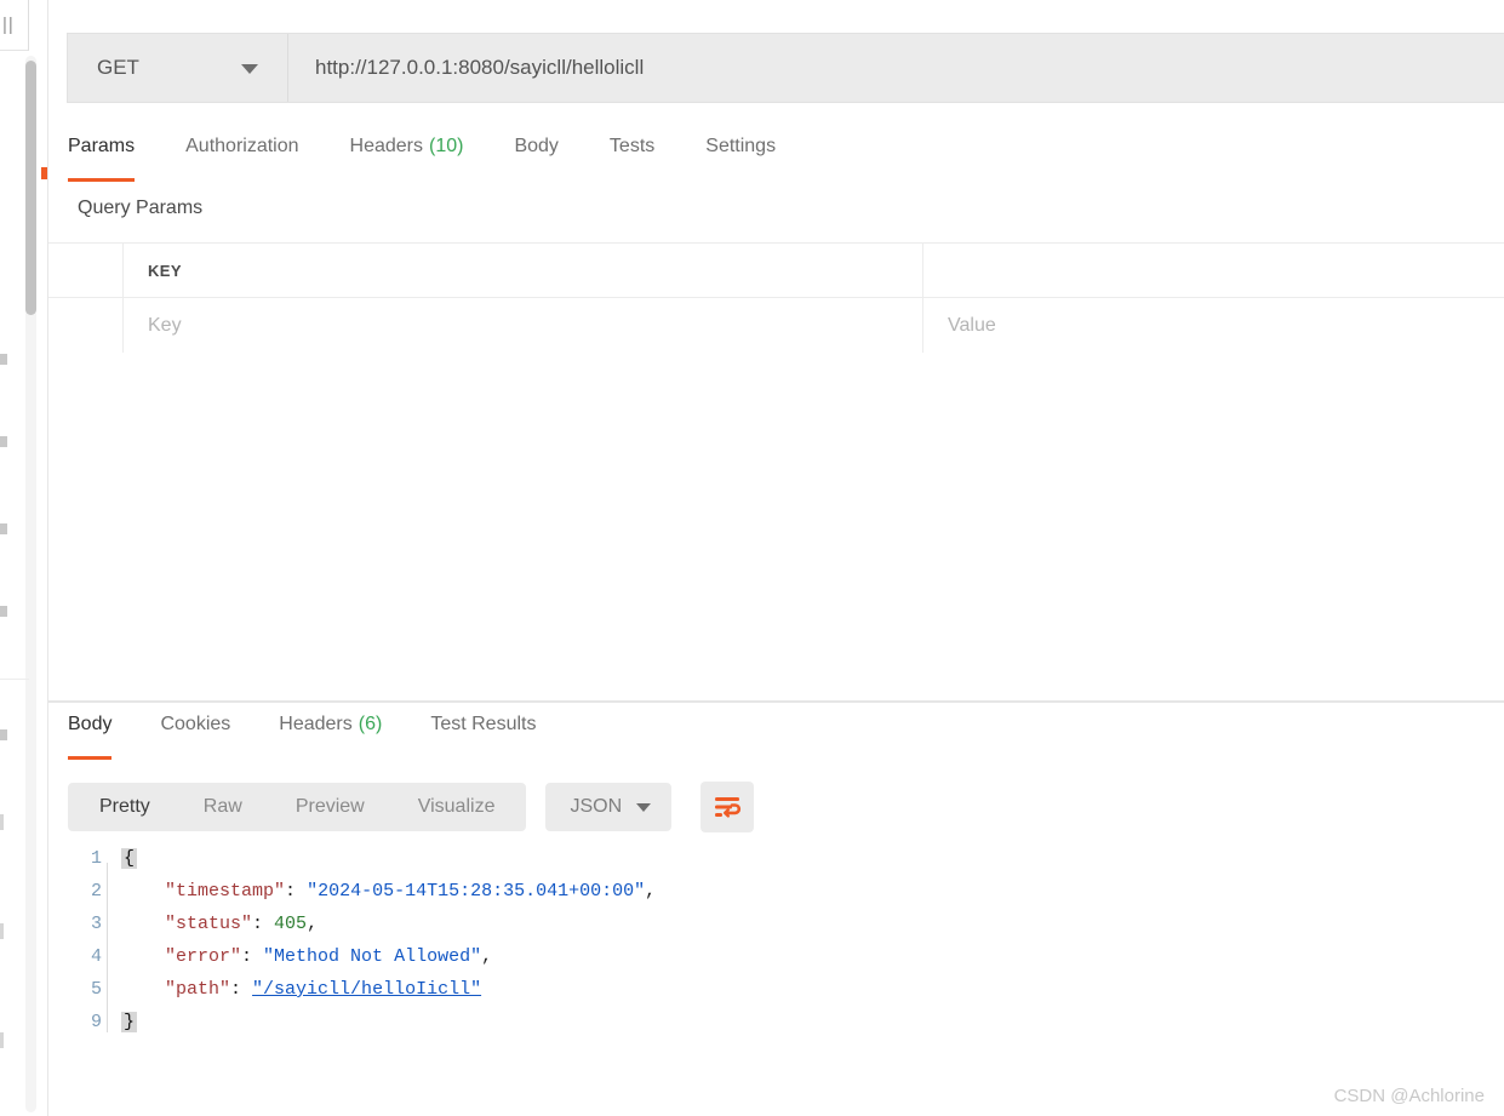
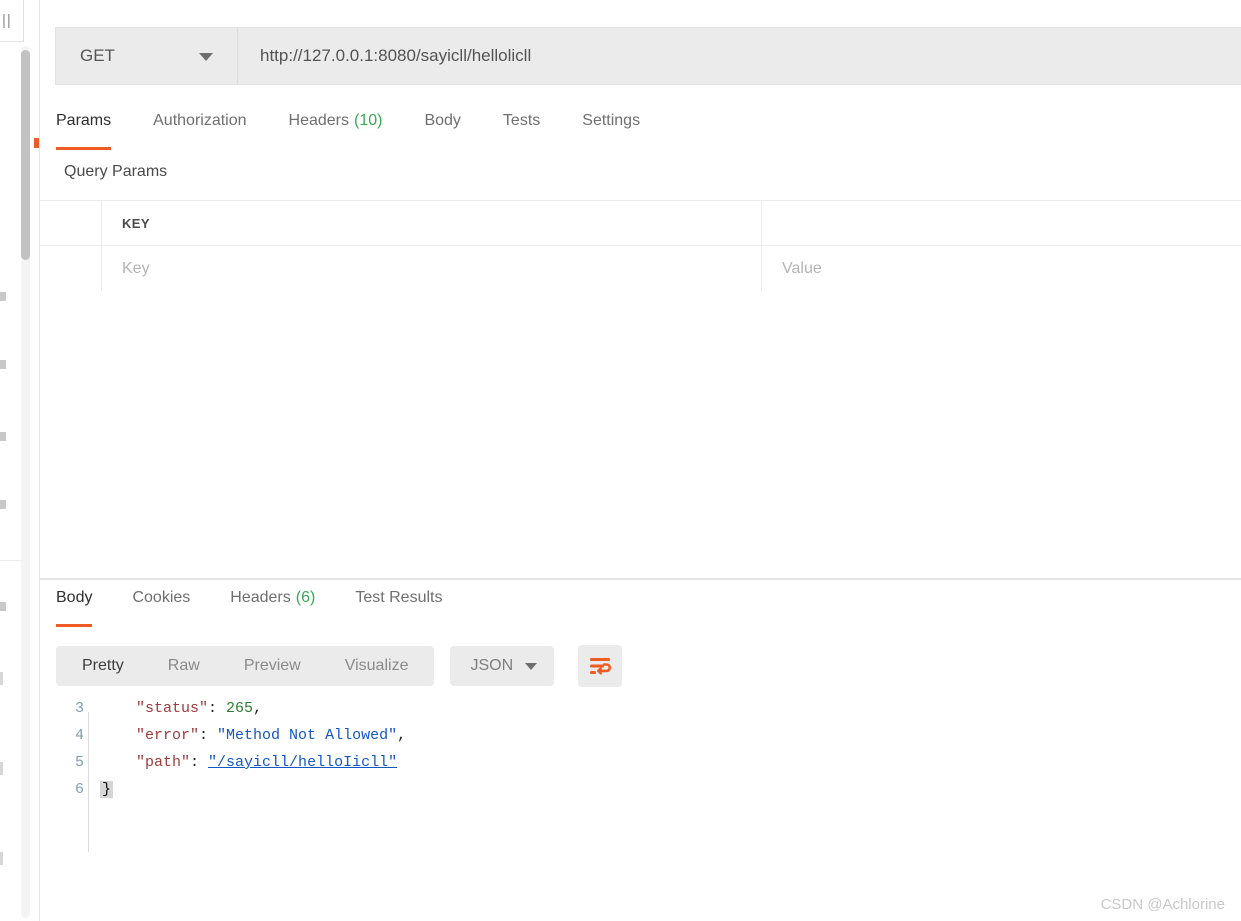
  ||
  GET
  http://127.0.0.1:8080/sayicll/hellolicll
  Params
  Authorization
  Headers (10)
  Body
  Tests
  Settings
  Query Params
  KEY
  Key
  Value
  Body
  Cookies
  Headers (6)
  Test Results
  Pretty
  Raw
  Preview
  Visualize
  JSON
- 1
- {
- 2
- "timestamp": "2024-05-14T15:28:35.041+00:00",
  3
- "status": 405,
+ "status": 265,
  4
  "error": "Method Not Allowed",
  5
  "path": "/sayicll/helloIicll"
- 9
+ 6
  }
  CSDN @Achlorine
